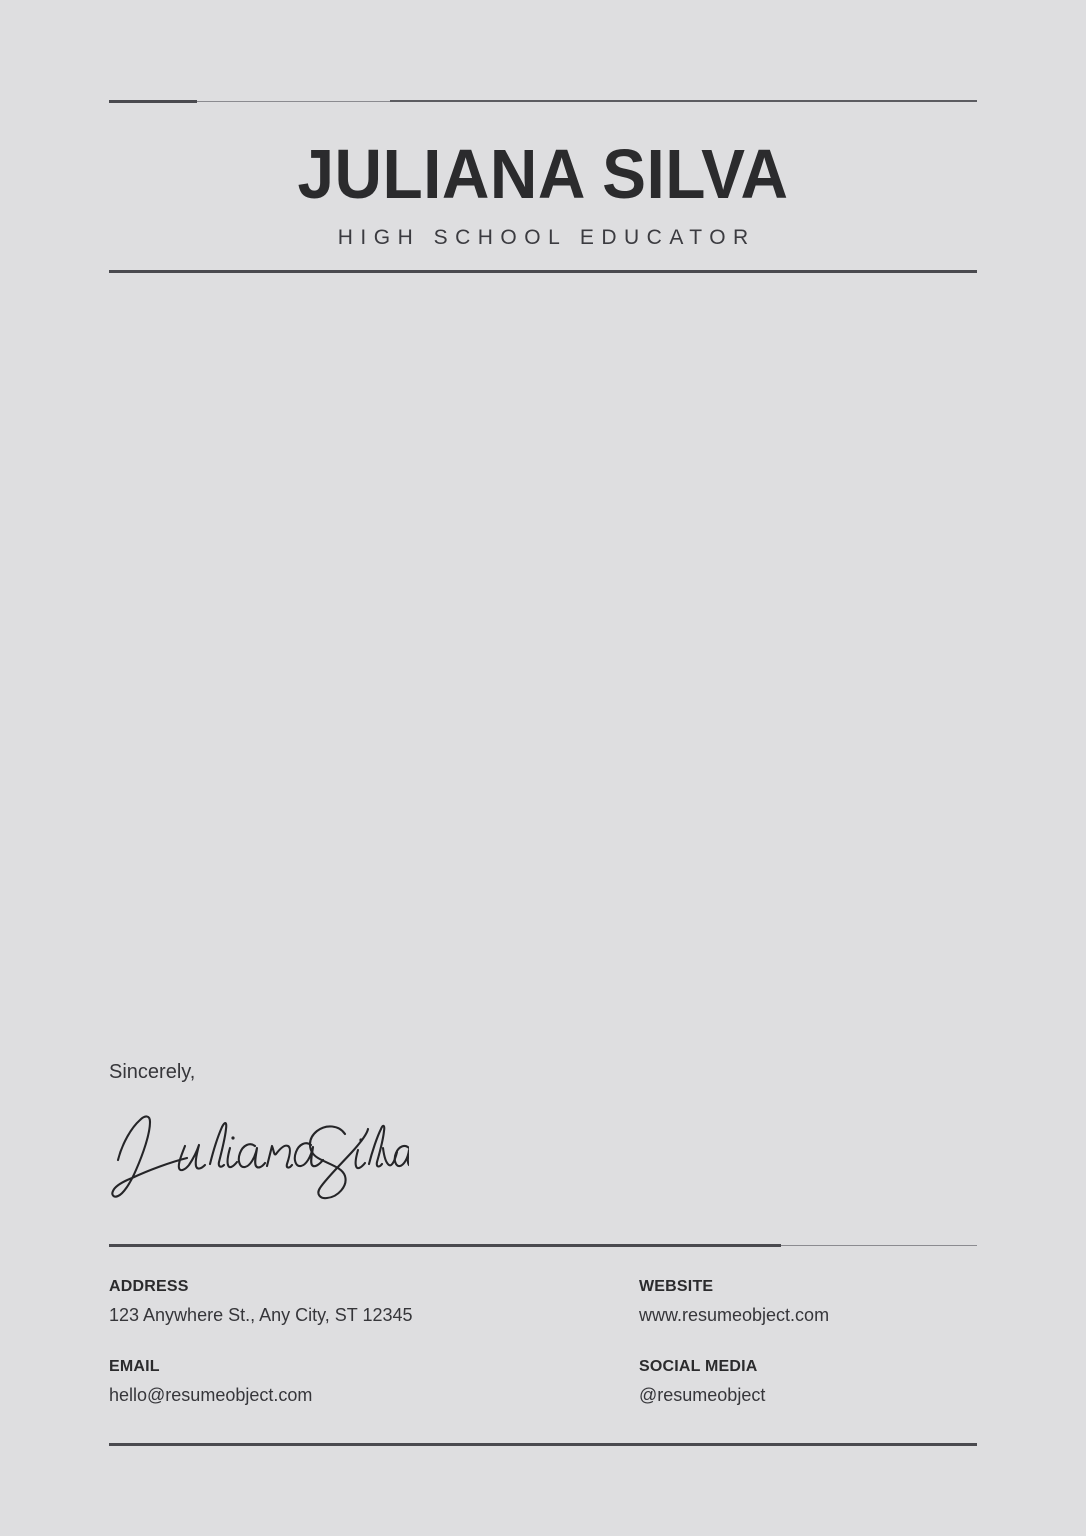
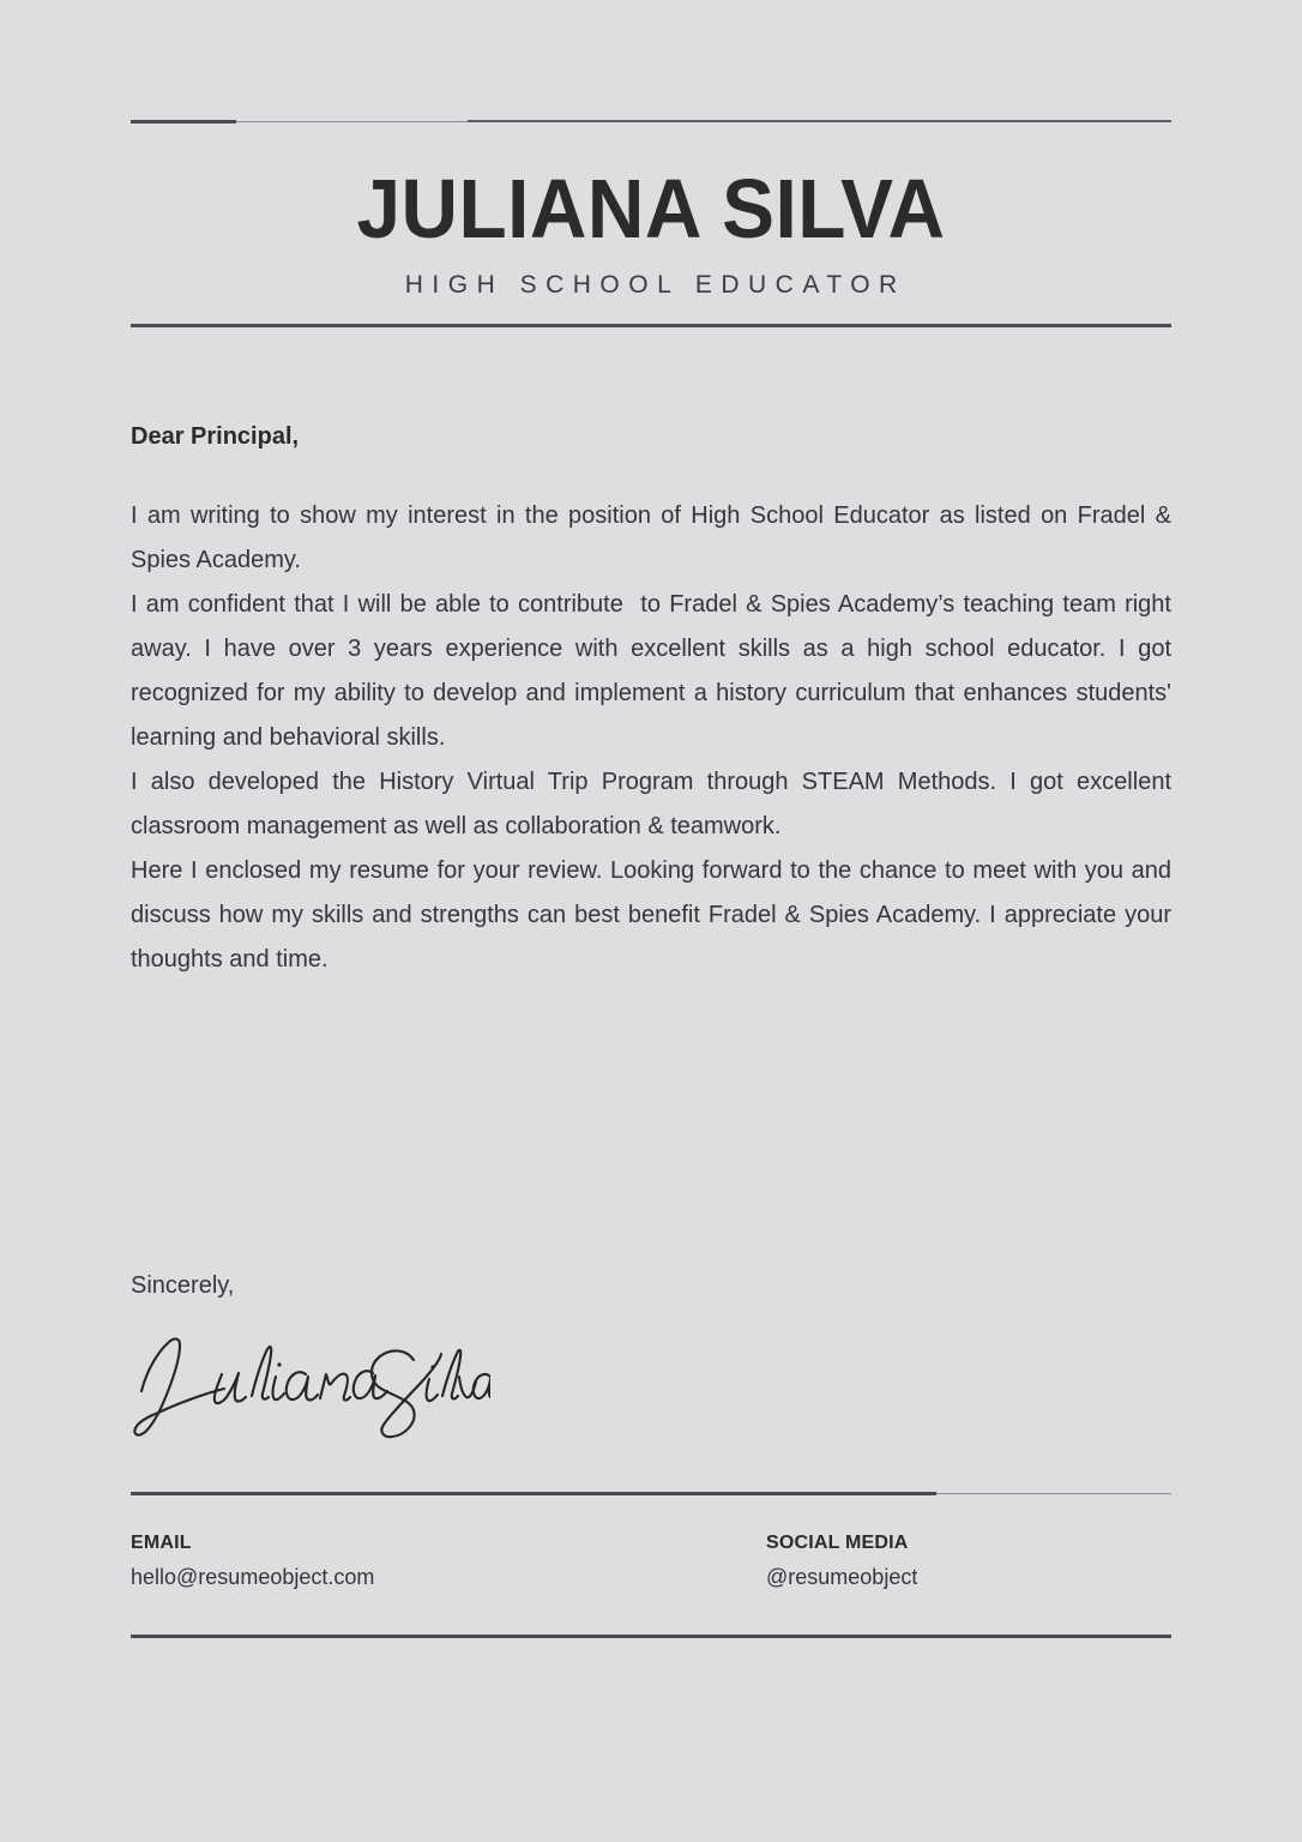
  JULIANA SILVA
  HIGH SCHOOL EDUCATOR
+ Dear Principal,
+ I am writing to show my interest in the position of High School Educator as listed on Fradel & Spies Academy.
+ I am confident that I will be able to contribute to Fradel & Spies Academy’s teaching team right away. I have over 3 years experience with excellent skills as a high school educator. I got recognized for my ability to develop and implement a history curriculum that enhances students' learning and behavioral skills.
+ I also developed the History Virtual Trip Program through STEAM Methods. I got excellent classroom management as well as collaboration & teamwork.
+ Here I enclosed my resume for your review. Looking forward to the chance to meet with you and discuss how my skills and strengths can best benefit Fradel & Spies Academy. I appreciate your thoughts and time.
  Sincerely,
- ADDRESS
- 123 Anywhere St., Any City, ST 12345
  EMAIL
  hello@resumeobject.com
- WEBSITE
- www.resumeobject.com
  SOCIAL MEDIA
  @resumeobject
